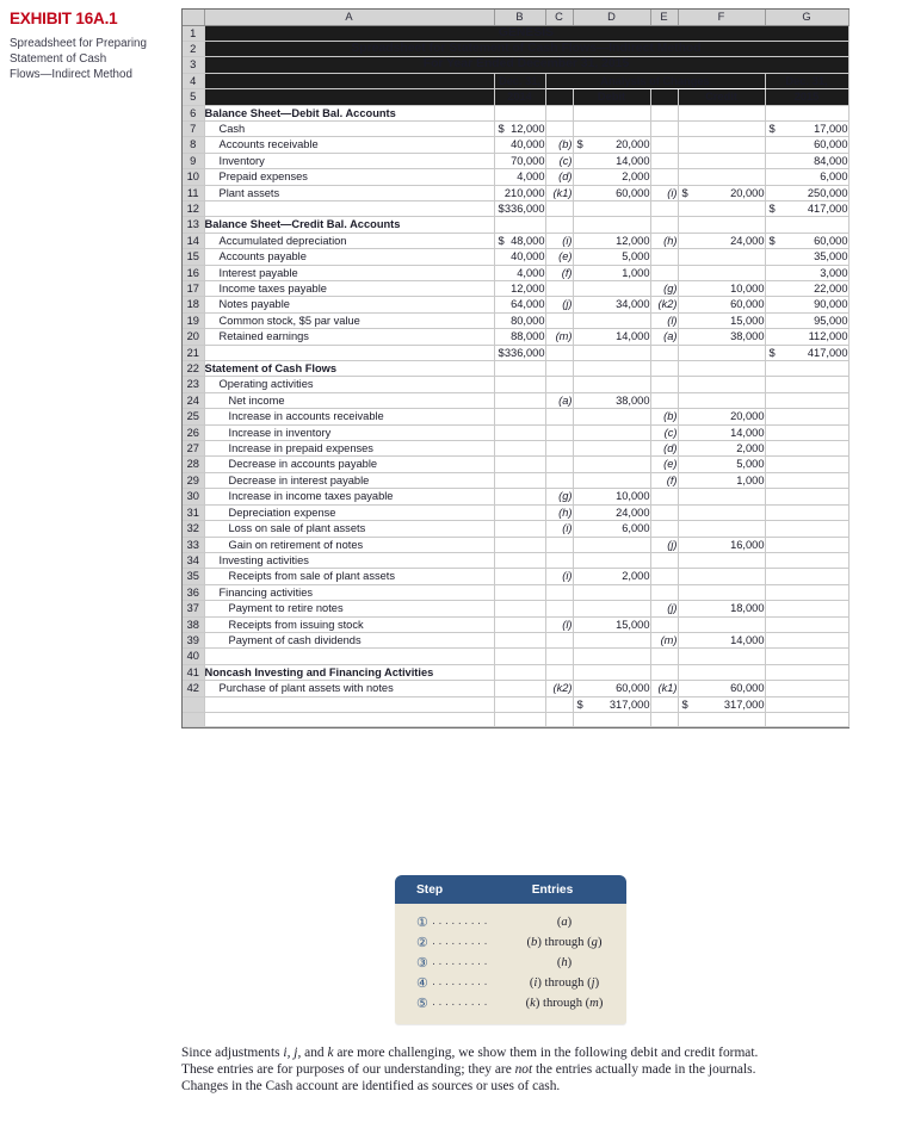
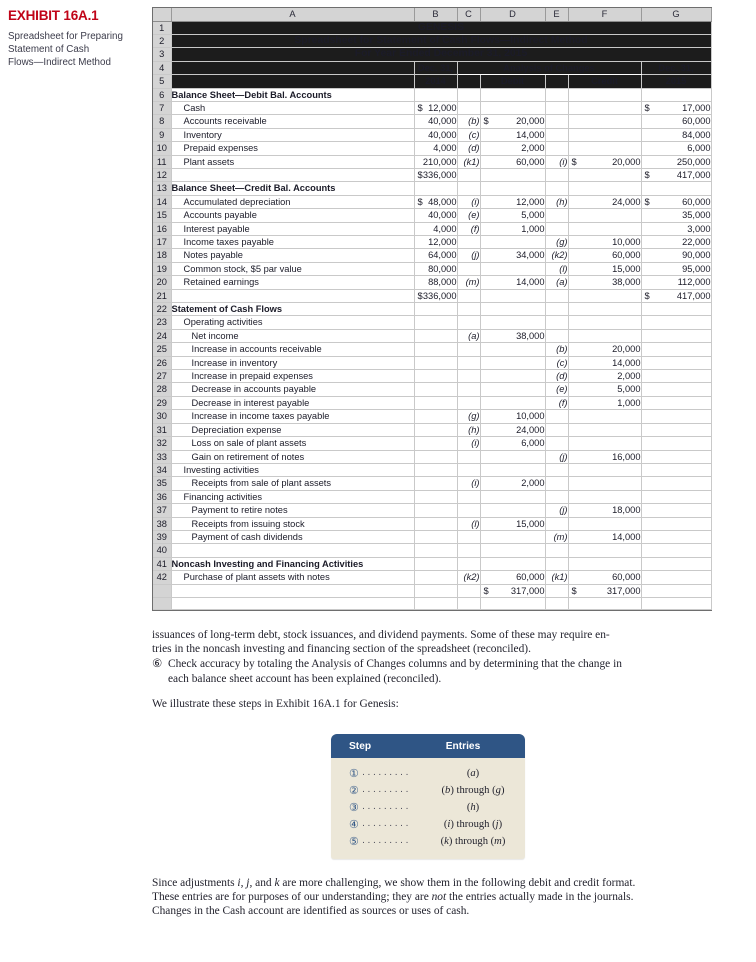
  EXHIBIT 16A.1
  Spreadsheet for Preparing
  Statement of Cash
  Flows—Indirect Method
  	A	B	C	D	E	F	G
  1	GENESIS
  2	Spreadsheet for Statement of Cash Flows—Indirect Method
  6	Balance Sheet—Debit Bal. Accounts
  7	Cash	$ 12,000					$ 17,000
  8	Accounts receivable	40,000	(b)	$ 20,000			60,000
- 9	Inventory	70,000	(c)	14,000			84,000
+ 9	Inventory	40,000	(c)	14,000			84,000
  10	Prepaid expenses	4,000	(d)	2,000			6,000
  11	Plant assets	210,000	(k1)	60,000	(i)	$ 20,000	250,000
  12		$336,000					$ 417,000
  13	Balance Sheet—Credit Bal. Accounts
  14	Accumulated depreciation	$ 48,000	(i)	12,000	(h)	24,000	$ 60,000
  15	Accounts payable	40,000	(e)	5,000			35,000
  16	Interest payable	4,000	(f)	1,000			3,000
  17	Income taxes payable	12,000			(g)	10,000	22,000
  18	Notes payable	64,000	(j)	34,000	(k2)	60,000	90,000
  19	Common stock, $5 par value	80,000			(l)	15,000	95,000
  20	Retained earnings	88,000	(m)	14,000	(a)	38,000	112,000
  21		$336,000					$ 417,000
  22	Statement of Cash Flows
  23	Operating activities
  24	Net income		(a)	38,000
  25	Increase in accounts receivable				(b)	20,000
  26	Increase in inventory				(c)	14,000
  27	Increase in prepaid expenses				(d)	2,000
  28	Decrease in accounts payable				(e)	5,000
  29	Decrease in interest payable				(f)	1,000
  30	Increase in income taxes payable		(g)	10,000
  31	Depreciation expense		(h)	24,000
  32	Loss on sale of plant assets		(i)	6,000
  33	Gain on retirement of notes				(j)	16,000
  34	Investing activities
  35	Receipts from sale of plant assets		(i)	2,000
  36	Financing activities
  37	Payment to retire notes				(j)	18,000
  38	Receipts from issuing stock		(l)	15,000
  39	Payment of cash dividends				(m)	14,000
  40
  41	Noncash Investing and Financing Activities
  42	Purchase of plant assets with notes		(k2)	60,000	(k1)	60,000
  				$ 317,000		$ 317,000
+ issuances of long-term debt, stock issuances, and dividend payments. Some of these may require en-
+ tries in the noncash investing and financing section of the spreadsheet (reconciled).
+ ⑥
+ Check accuracy by totaling the Analysis of Changes columns and by determining that the change in
+ each balance sheet account has been explained (reconciled).
+ We illustrate these steps in Exhibit 16A.1 for Genesis:
  Step
  Entries
  ①
  ·········
  (a)
  ②
  ·········
  (b) through (g)
  ③
  ·········
  (h)
  ④
  ·········
  (i) through (j)
  ⑤
  ·········
  (k) through (m)
  Since adjustments i, j, and k are more challenging, we show them in the following debit and credit format.
  These entries are for purposes of our understanding; they are not the entries actually made in the journals.
  Changes in the Cash account are identified as sources or uses of cash.
